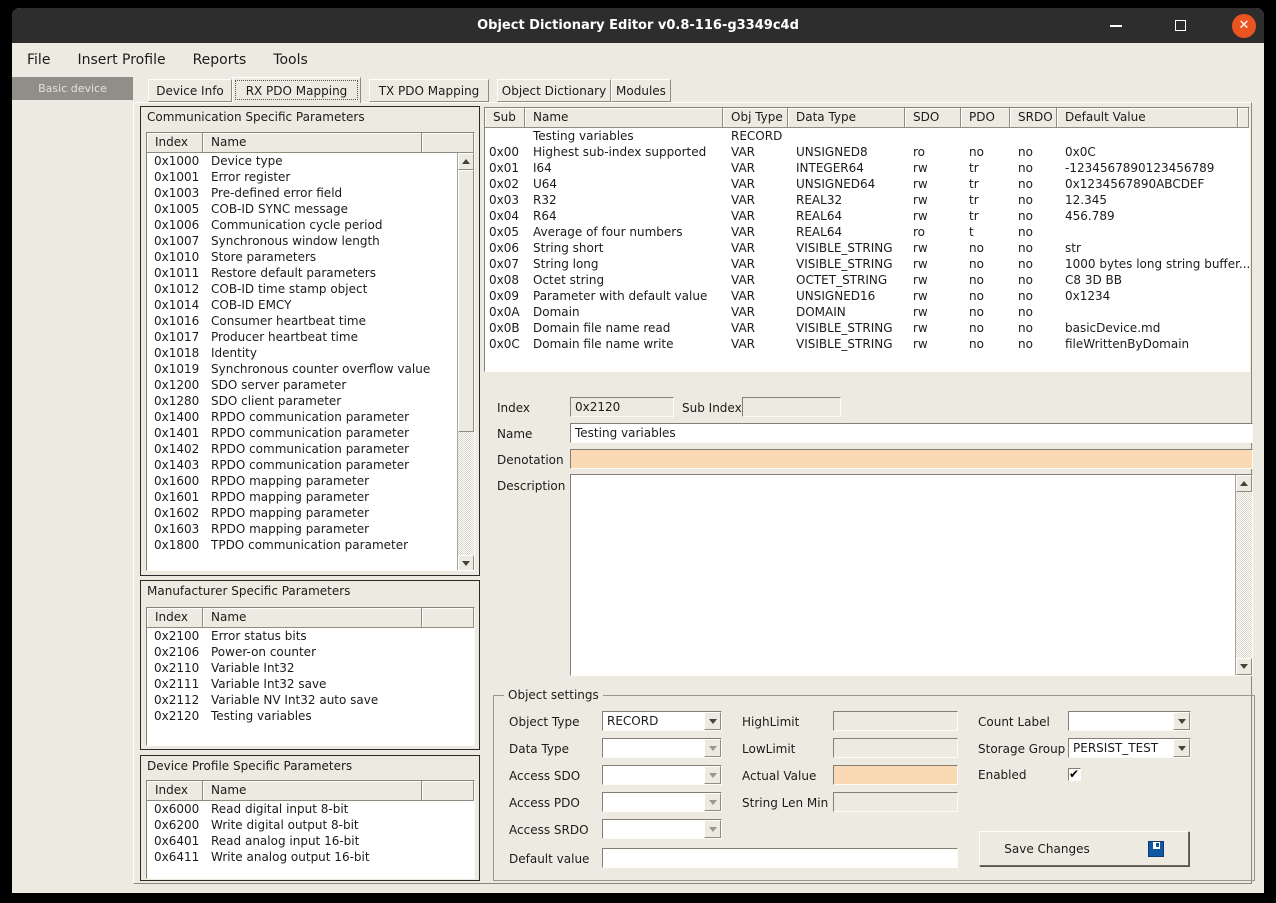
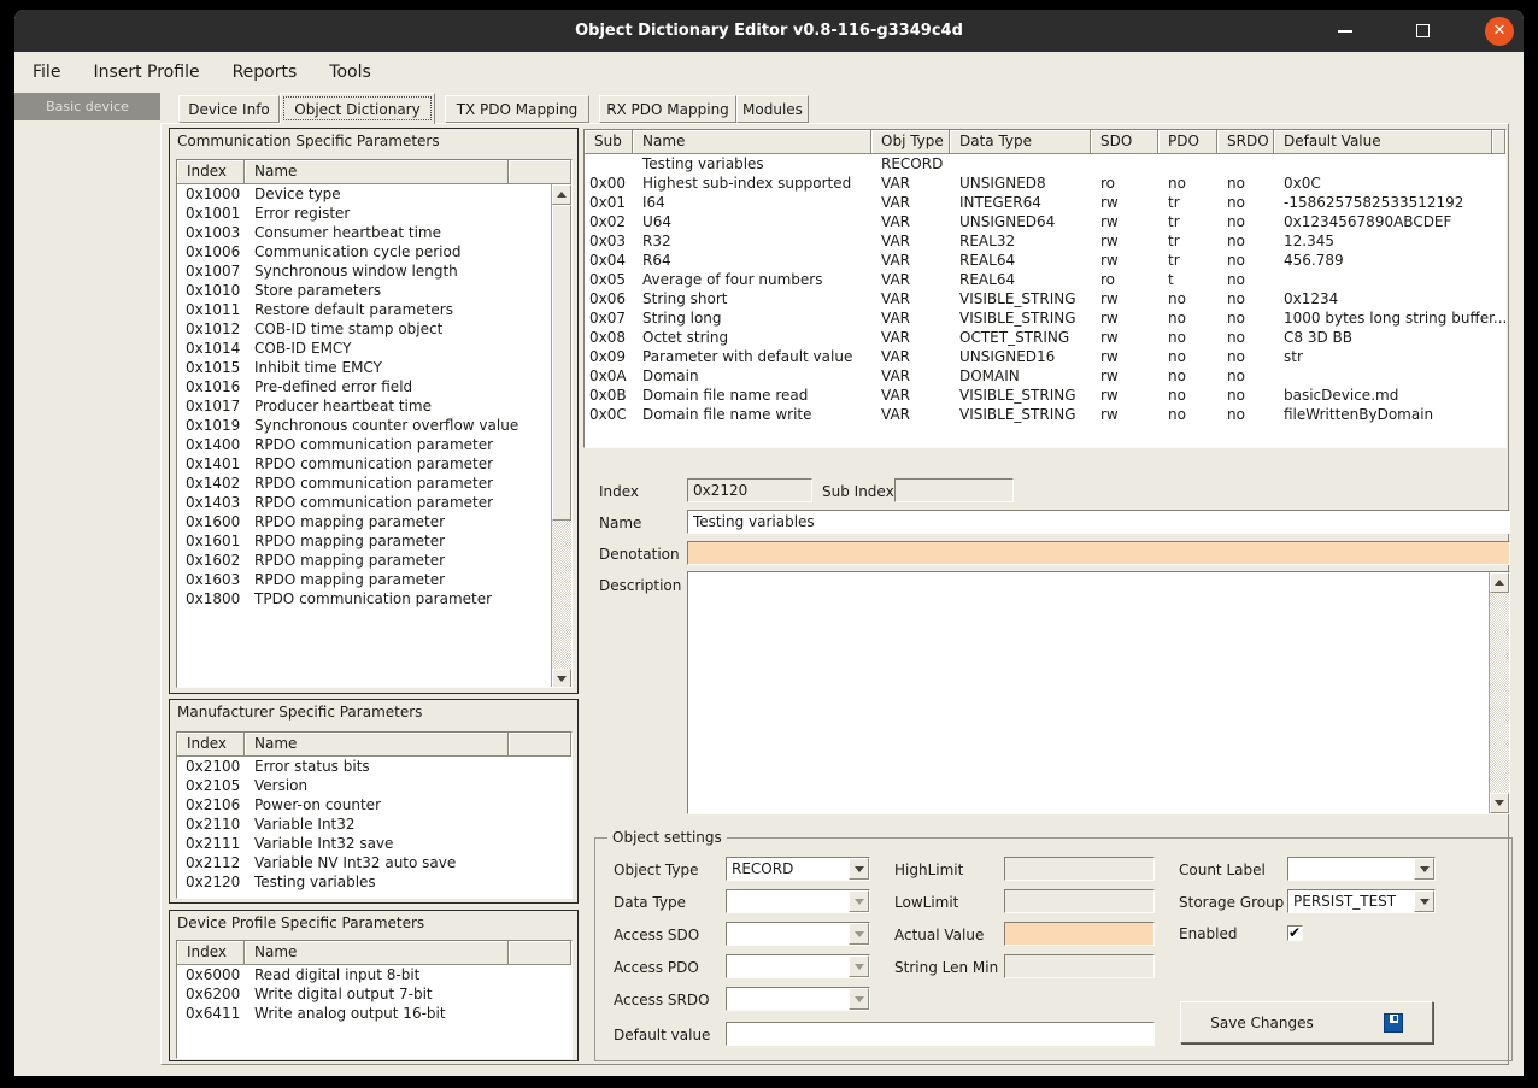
  Object Dictionary Editor v0.8-116-g3349c4d
  ✕
  File
  Insert Profile
  Reports
  Tools
  Basic device
  Device Info
- RX PDO Mapping
+ Object Dictionary
  TX PDO Mapping
- Object Dictionary
+ RX PDO Mapping
  Modules
  Communication Specific Parameters
  Index
  Name
  0x1000
  Device type
  0x1001
  Error register
  0x1003
- Pre-defined error field
+ Consumer heartbeat time
- 0x1005
- COB-ID SYNC message
  0x1006
  Communication cycle period
  0x1007
  Synchronous window length
  0x1010
  Store parameters
  0x1011
  Restore default parameters
  0x1012
  COB-ID time stamp object
  0x1014
  COB-ID EMCY
+ 0x1015
+ Inhibit time EMCY
  0x1016
- Consumer heartbeat time
+ Pre-defined error field
  0x1017
  Producer heartbeat time
- 0x1018
- Identity
  0x1019
  Synchronous counter overflow value
- 0x1200
- SDO server parameter
- 0x1280
- SDO client parameter
  0x1400
  RPDO communication parameter
  0x1401
  RPDO communication parameter
  0x1402
  RPDO communication parameter
  0x1403
  RPDO communication parameter
  0x1600
  RPDO mapping parameter
  0x1601
  RPDO mapping parameter
  0x1602
  RPDO mapping parameter
  0x1603
  RPDO mapping parameter
  0x1800
  TPDO communication parameter
  Manufacturer Specific Parameters
  Index
  Name
  0x2100
  Error status bits
+ 0x2105
+ Version
  0x2106
  Power-on counter
  0x2110
  Variable Int32
  0x2111
  Variable Int32 save
  0x2112
  Variable NV Int32 auto save
  0x2120
  Testing variables
  Device Profile Specific Parameters
  Index
  Name
  0x6000
  Read digital input 8-bit
  0x6200
- Write digital output 8-bit
+ Write digital output 7-bit
- 0x6401
- Read analog input 16-bit
  0x6411
  Write analog output 16-bit
  Sub
  Name
  Obj Type
  Data Type
  SDO
  PDO
  SRDO
  Default Value
  Testing variables
  RECORD
  0x00
  Highest sub-index supported
  VAR
  UNSIGNED8
  ro
  no
  no
  0x0C
  0x01
  I64
  VAR
  INTEGER64
  rw
  tr
  no
- -1234567890123456789
+ -1586257582533512192
  0x02
  U64
  VAR
  UNSIGNED64
  rw
  tr
  no
  0x1234567890ABCDEF
  0x03
  R32
  VAR
  REAL32
  rw
  tr
  no
  12.345
  0x04
  R64
  VAR
  REAL64
  rw
  tr
  no
  456.789
  0x05
  Average of four numbers
  VAR
  REAL64
  ro
  t
  no
  0x06
  String short
  VAR
  VISIBLE_STRING
  rw
  no
  no
- str
+ 0x1234
  0x07
  String long
  VAR
  VISIBLE_STRING
  rw
  no
  no
  1000 bytes long string buffer...
  0x08
  Octet string
  VAR
  OCTET_STRING
  rw
  no
  no
  C8 3D BB
  0x09
  Parameter with default value
  VAR
  UNSIGNED16
  rw
  no
  no
- 0x1234
+ str
  0x0A
  Domain
  VAR
  DOMAIN
  rw
  no
  no
  0x0B
  Domain file name read
  VAR
  VISIBLE_STRING
  rw
  no
  no
  basicDevice.md
  0x0C
  Domain file name write
  VAR
  VISIBLE_STRING
  rw
  no
  no
  fileWrittenByDomain
  Index
  0x2120
  Sub Index
  Name
  Testing variables
  Denotation
  Description
  Object settings
  Object Type
  RECORD
  Data Type
  Access SDO
  Access PDO
  Access SRDO
  Default value
  HighLimit
  LowLimit
  Actual Value
  String Len Min
  Count Label
  Storage Group
  PERSIST_TEST
  Enabled
  Save Changes
